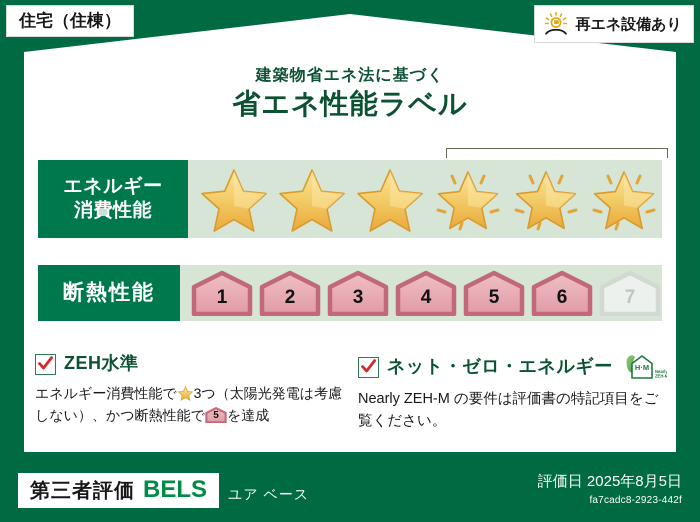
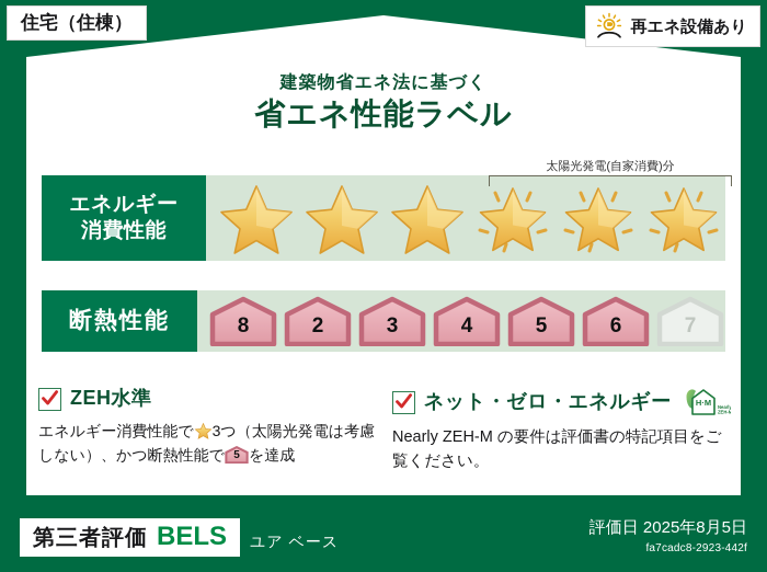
  住宅（住棟）
  再エネ設備あり
  建築物省エネ法に基づく
  省エネ性能ラベル
  エネルギー
  消費性能
+ 太陽光発電(自家消費)分
  断熱性能
- 1
+ 8
  2
  3
  4
  5
  6
  7
  ZEH水準
  エネルギー消費性能で 3つ（太陽光発電は考慮しない）、かつ断熱性能で
  5
  を達成
  ネット・ゼロ・エネルギー
  H·M
  Nearly ZEH-M の要件は評価書の特記項目をご覧ください。
  第三者評価
  BELS
  ユア ベース
  評価日 2025年8月5日
  fa7cadc8-2923-442f
